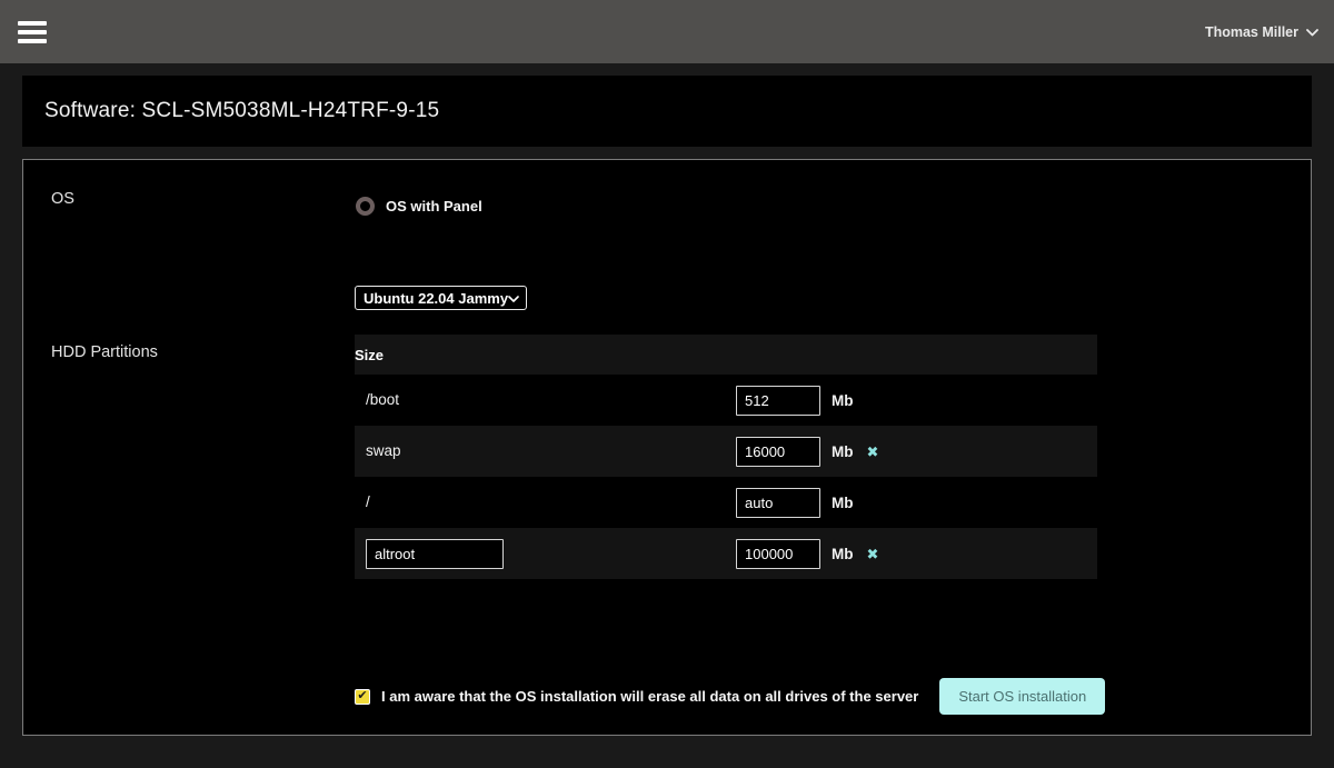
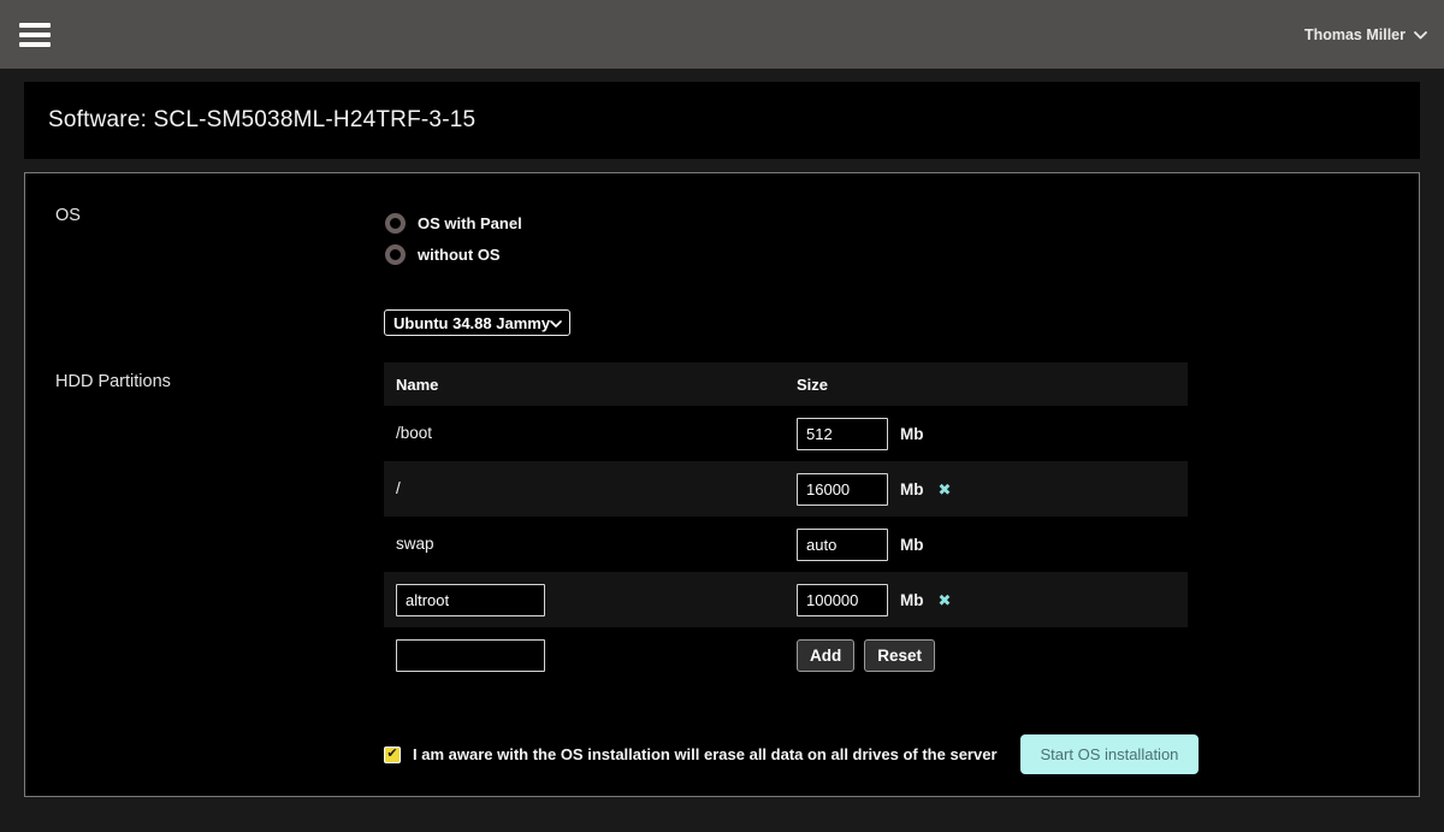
  Thomas Miller
- Software: SCL-SM5038ML-H24TRF-9-15
+ Software: SCL-SM5038ML-H24TRF-3-15
  OS
  HDD Partitions
  OS with Panel
+ without OS
- Ubuntu 22.04 Jammy
+ Ubuntu 34.88 Jammy
+ Name
  Size
  /boot
  512
  Mb
- swap
+ /
  16000
  Mb
  ✖
- /
+ swap
  auto
  Mb
  altroot
  100000
  Mb
  ✖
+ Add
+ Reset
  ✔
- I am aware that the OS installation will erase all data on all drives of the server
+ I am aware with the OS installation will erase all data on all drives of the server
  Start OS installation
